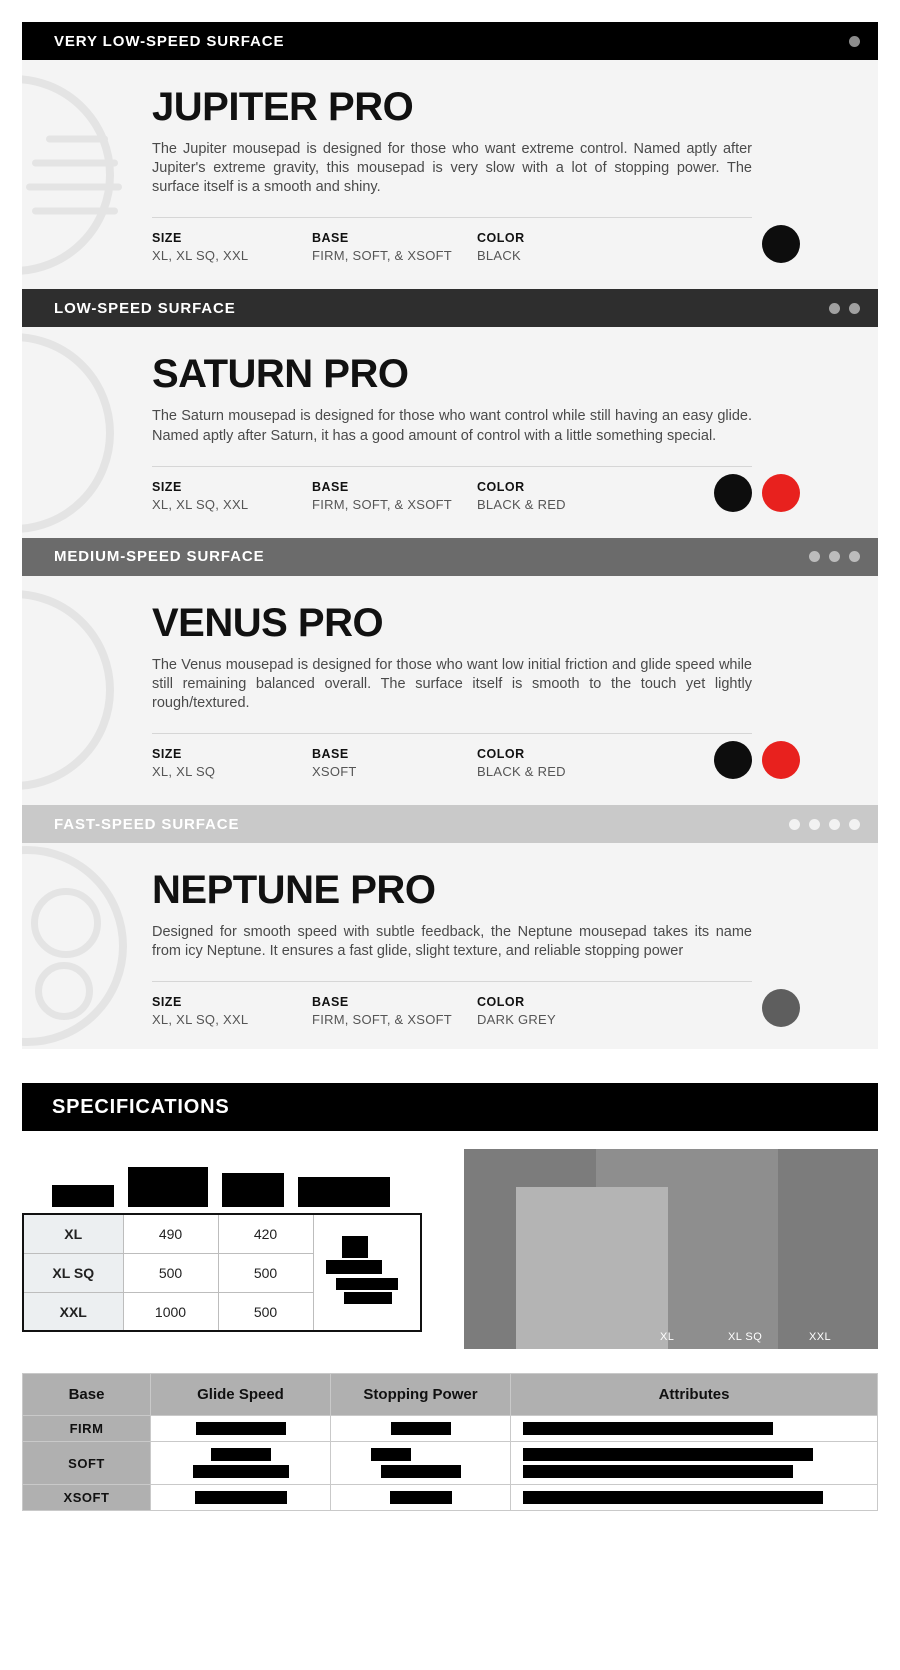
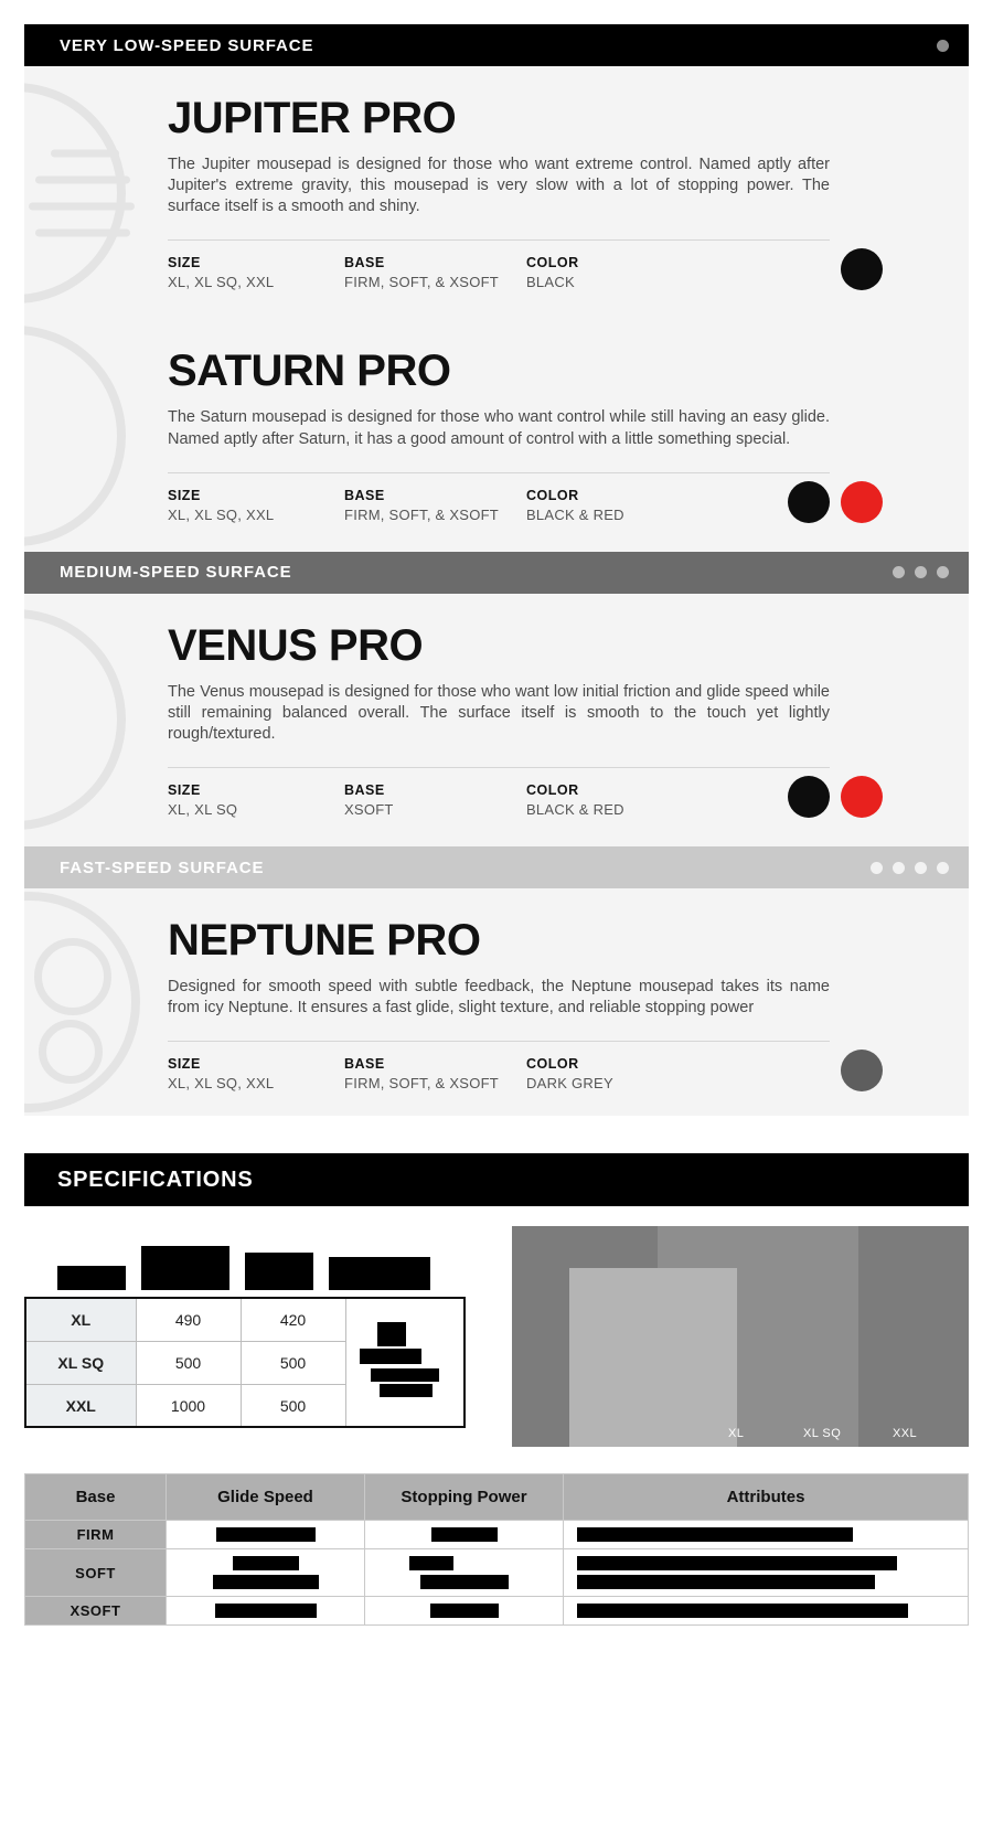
  VERY LOW-SPEED SURFACE
  JUPITER PRO
  The Jupiter mousepad is designed for those who want extreme control. Named aptly after Jupiter's extreme gravity, this mousepad is very slow with a lot of stopping power. The surface itself is a smooth and shiny.
  SIZE
  XL, XL SQ, XXL
  BASE
  FIRM, SOFT, & XSOFT
  COLOR
  BLACK
- LOW-SPEED SURFACE
  SATURN PRO
  The Saturn mousepad is designed for those who want control while still having an easy glide. Named aptly after Saturn, it has a good amount of control with a little something special.
  SIZE
  XL, XL SQ, XXL
  BASE
  FIRM, SOFT, & XSOFT
  COLOR
  BLACK & RED
  MEDIUM-SPEED SURFACE
  VENUS PRO
  The Venus mousepad is designed for those who want low initial friction and glide speed while still remaining balanced overall. The surface itself is smooth to the touch yet lightly rough/textured.
  SIZE
  XL, XL SQ
  BASE
  XSOFT
  COLOR
  BLACK & RED
  FAST-SPEED SURFACE
  NEPTUNE PRO
  Designed for smooth speed with subtle feedback, the Neptune mousepad takes its name from icy Neptune. It ensures a fast glide, slight texture, and reliable stopping power
  SIZE
  XL, XL SQ, XXL
  BASE
  FIRM, SOFT, & XSOFT
  COLOR
  DARK GREY
  SPECIFICATIONS
  XL	490	420
  XL SQ	500	500
  XXL	1000	500
  XL
  XL SQ
  XXL
  Base	Glide Speed	Stopping Power	Attributes
  FIRM
  SOFT
  XSOFT
